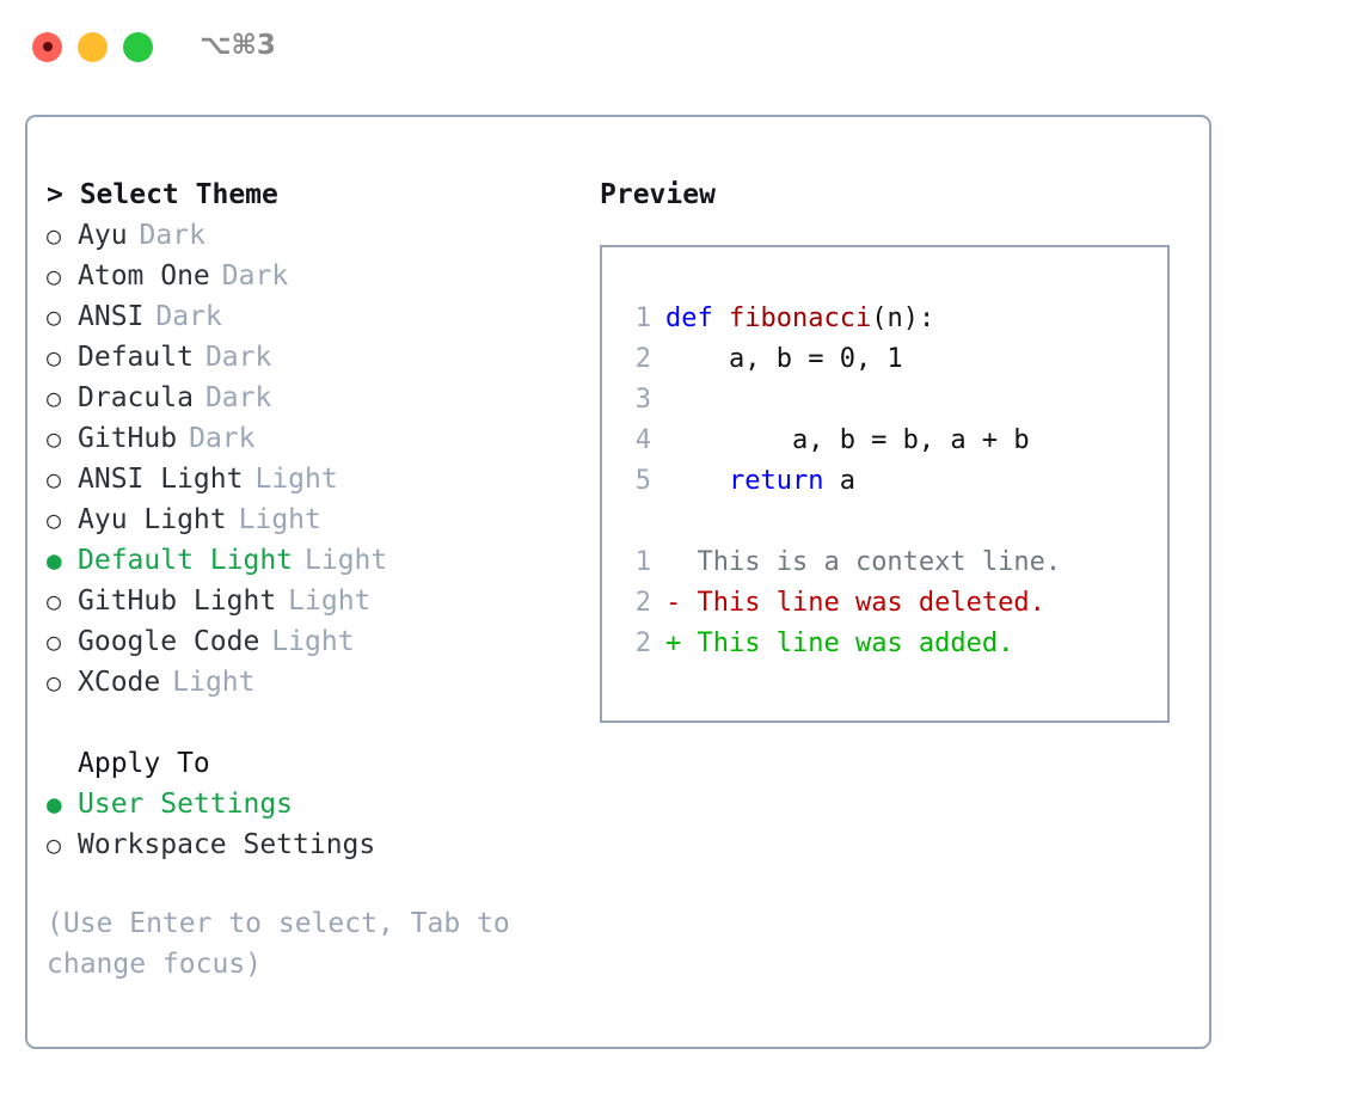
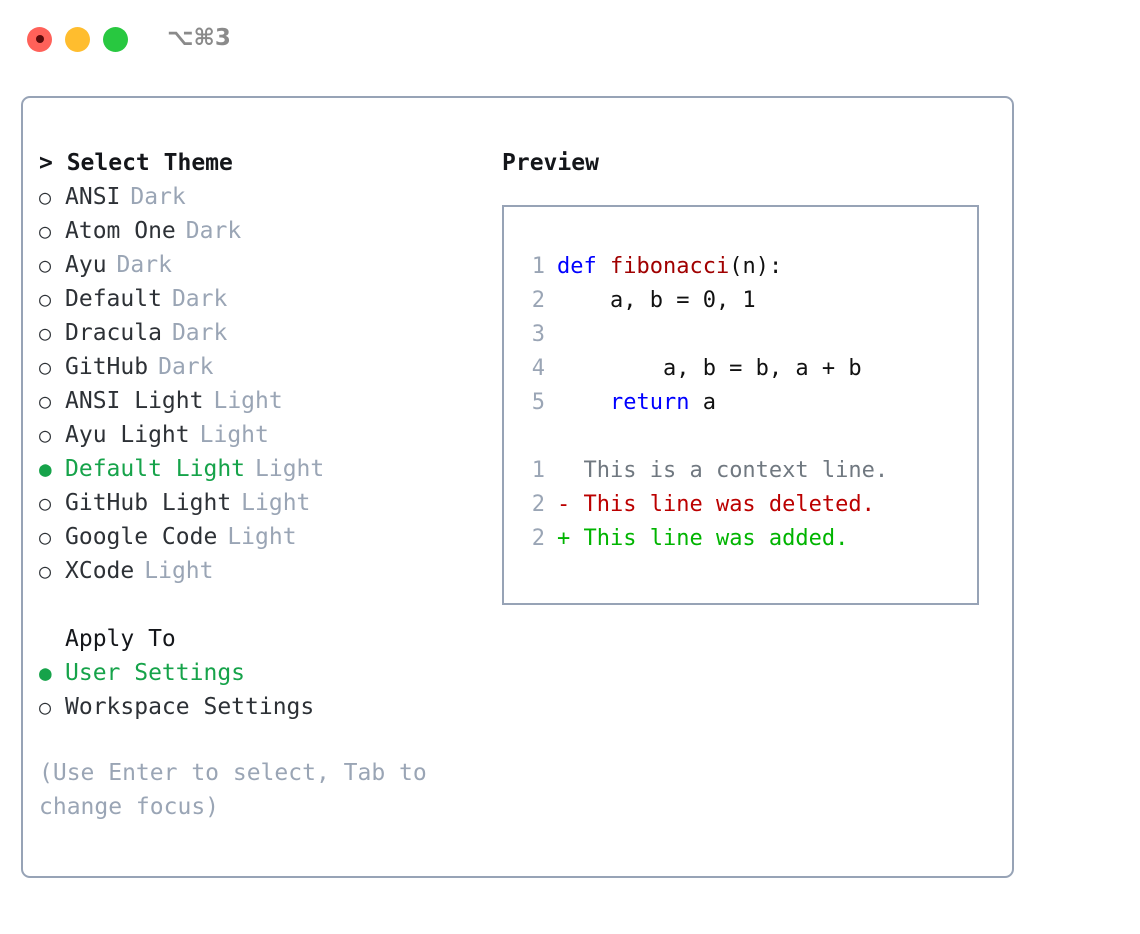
  ⌥⌘3
  > Select Theme
  ○
- Ayu
+ ANSI
  Dark
  ○
  Atom One
  Dark
  ○
- ANSI
+ Ayu
  Dark
  ○
  Default
  Dark
  ○
  Dracula
  Dark
  ○
  GitHub
  Dark
  ○
  ANSI Light
  Light
  ○
  Ayu Light
  Light
  ●
  Default Light
  Light
  ○
  GitHub Light
  Light
  ○
  Google Code
  Light
  ○
  XCode
  Light
  Apply To
  ●
  User Settings
  ○
  Workspace Settings
  (Use Enter to select, Tab to change focus)
  Preview
  1
  def fibonacci(n):
  2
  a, b = 0, 1
  3
  4
  a, b = b, a + b
  5
  return a
  1
  This is a context line.
  2
  -
  This line was deleted.
  2
  +
  This line was added.
